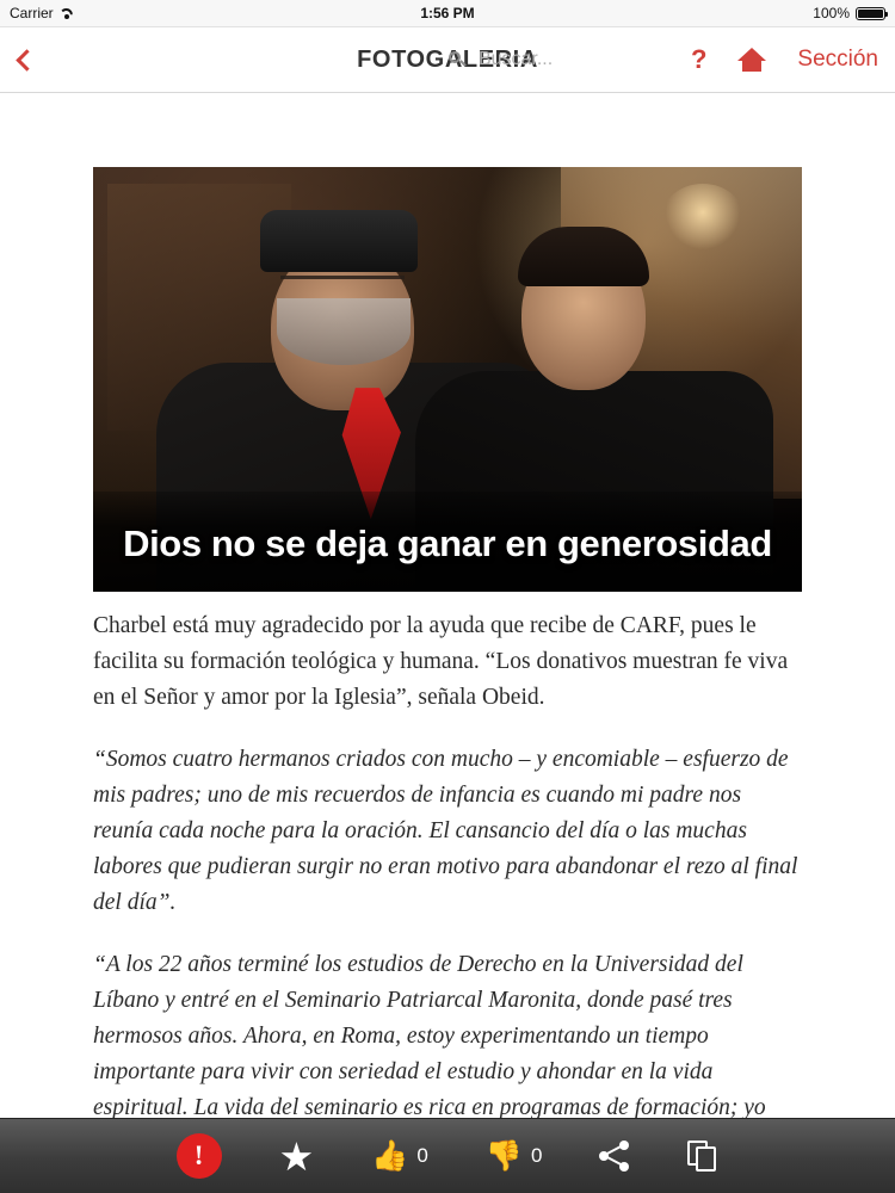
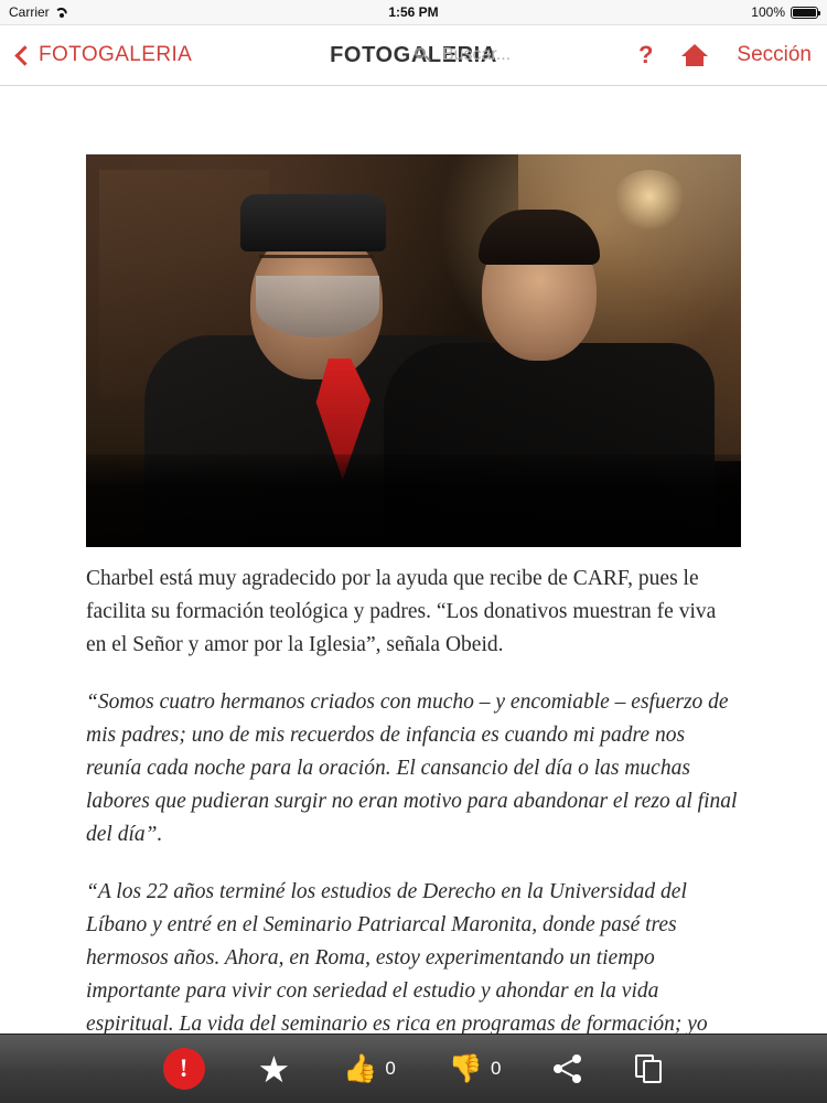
  Carrier
  1:56 PM
  100%
+ FOTOGALERIA
  FOTOGLERIA
  Buscar...
  ?
  Sección
- Dios no se deja ganar en generosidad
- Charbel está muy agradecido por la ayuda que recibe de CARF, pues le facilita su formación teológica y humana. “Los donativos muestran fe viva en el Señor y amor por la Iglesia”, señala Obeid.
+ Charbel está muy agradecido por la ayuda que recibe de CARF, pues le facilita su formación teológica y padres. “Los donativos muestran fe viva en el Señor y amor por la Iglesia”, señala Obeid.
  “Somos cuatro hermanos criados con mucho – y encomiable – esfuerzo de mis padres; uno de mis recuerdos de infancia es cuando mi padre nos reunía cada noche para la oración. El cansancio del día o las muchas labores que pudieran surgir no eran motivo para abandonar el rezo al final del día”.
  !
  ★
  👍
  0
  👎
  0
